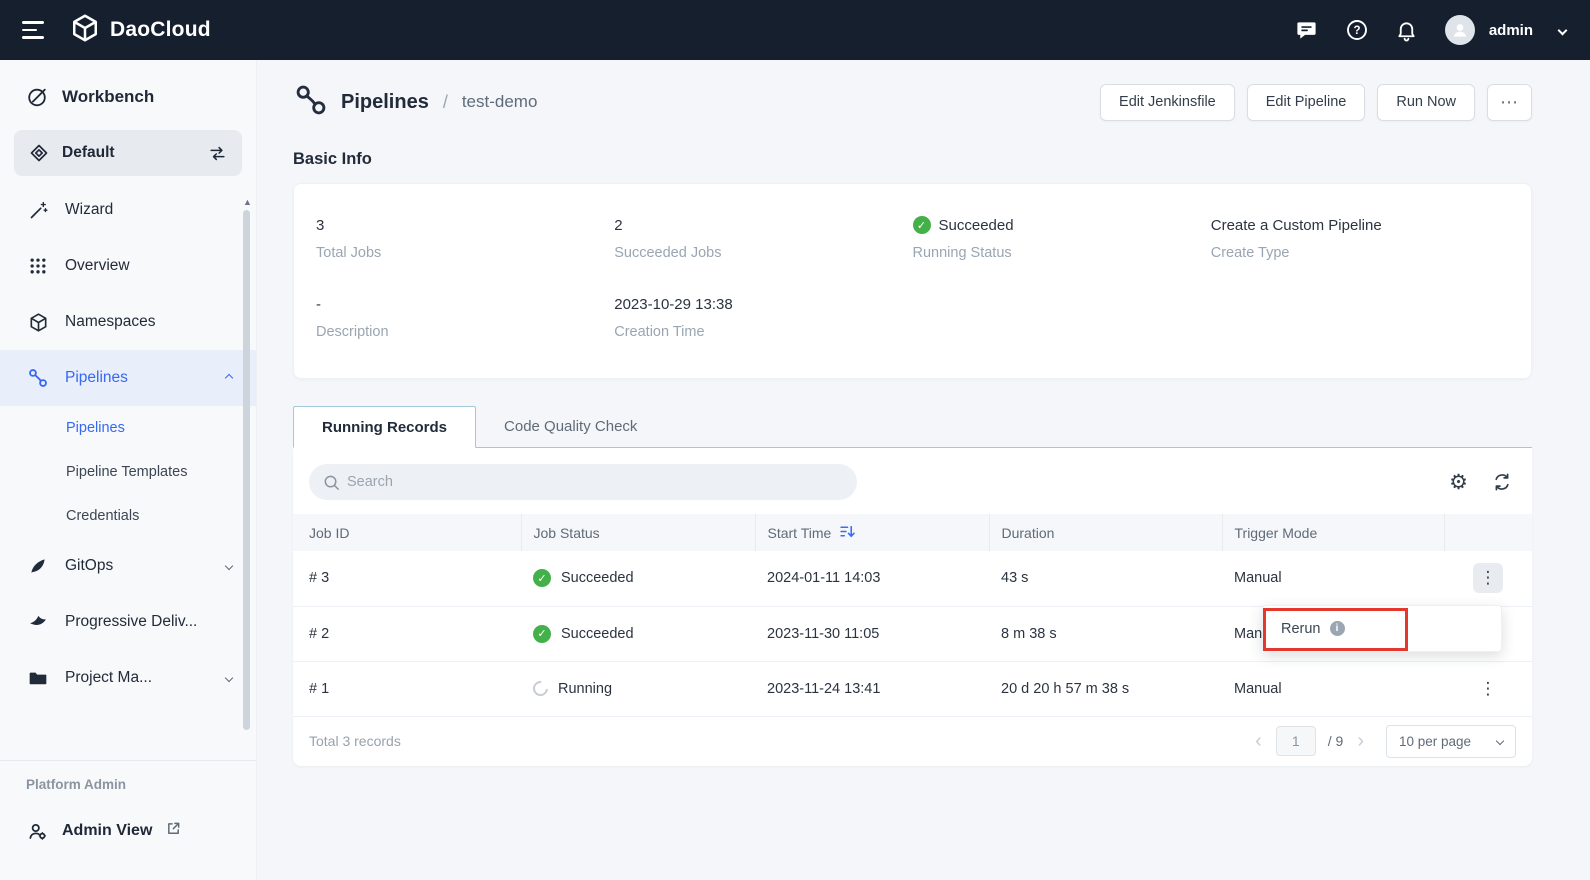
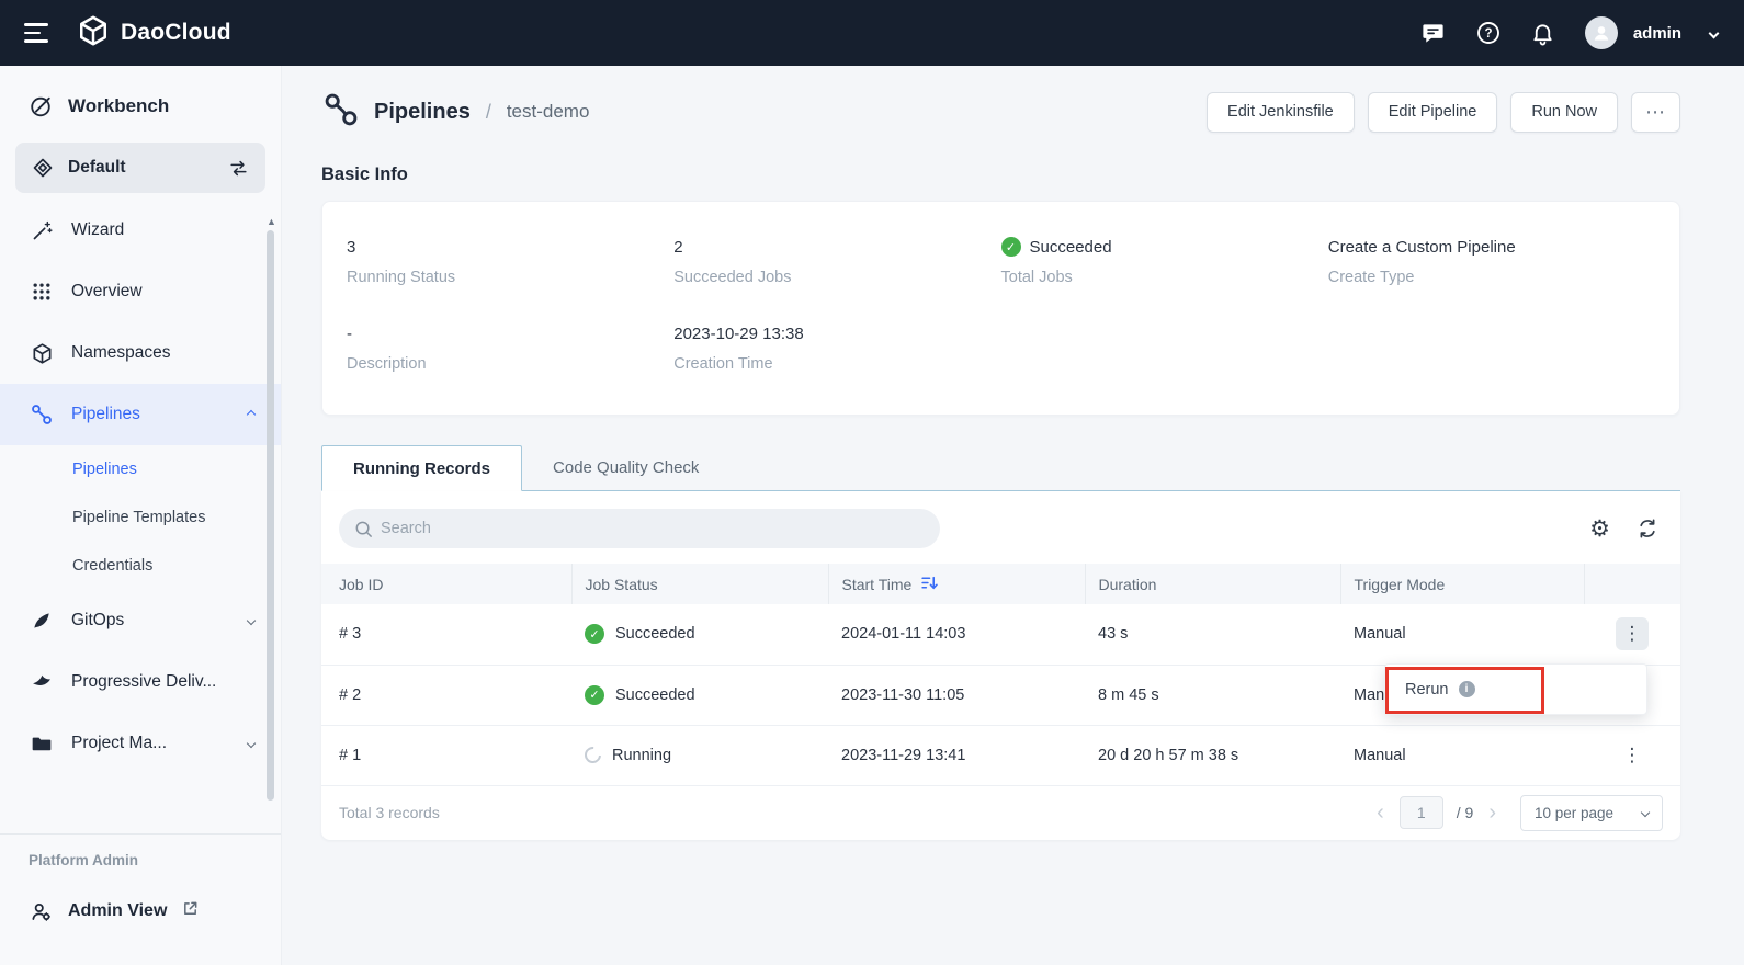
  DaoCloud
  ?
  admin
  Workbench
  Default
  Wizard
  Overview
  Namespaces
  Pipelines
  Pipelines
  Pipeline Templates
  Credentials
  GitOps
  Progressive Deliv...
  Project Ma...
  ▲
  Platform Admin
  Admin View
  Pipelines
  /
  test-demo
  Edit Jenkinsfile
  Edit Pipeline
  Run Now
  ⋯
  Basic Info
  3
- Total Jobs
+ Running Status
  2
  Succeeded Jobs
  ✓
  Succeeded
- Running Status
+ Total Jobs
  Create a Custom Pipeline
  Create Type
  -
  Description
  2023-10-29 13:38
  Creation Time
  Running Records
  Code Quality Check
  Search
  ⚙
  Job ID	Job Status	Start Time	Duration	Trigger Mode
  # 3	✓ Succeeded	2024-01-11 14:03	43 s	Manual	⋮
- # 2	✓ Succeeded	2023-11-30 11:05	8 m 38 s	Man
+ # 2	✓ Succeeded	2023-11-30 11:05	8 m 45 s	Man
- # 1	Running	2023-11-24 13:41	20 d 20 h 57 m 38 s	Manual	⋮
+ # 1	Running	2023-11-29 13:41	20 d 20 h 57 m 38 s	Manual	⋮
  Total 3 records
  ‹
  1
  / 9
  ›
  10 per page
  Rerun
  i
